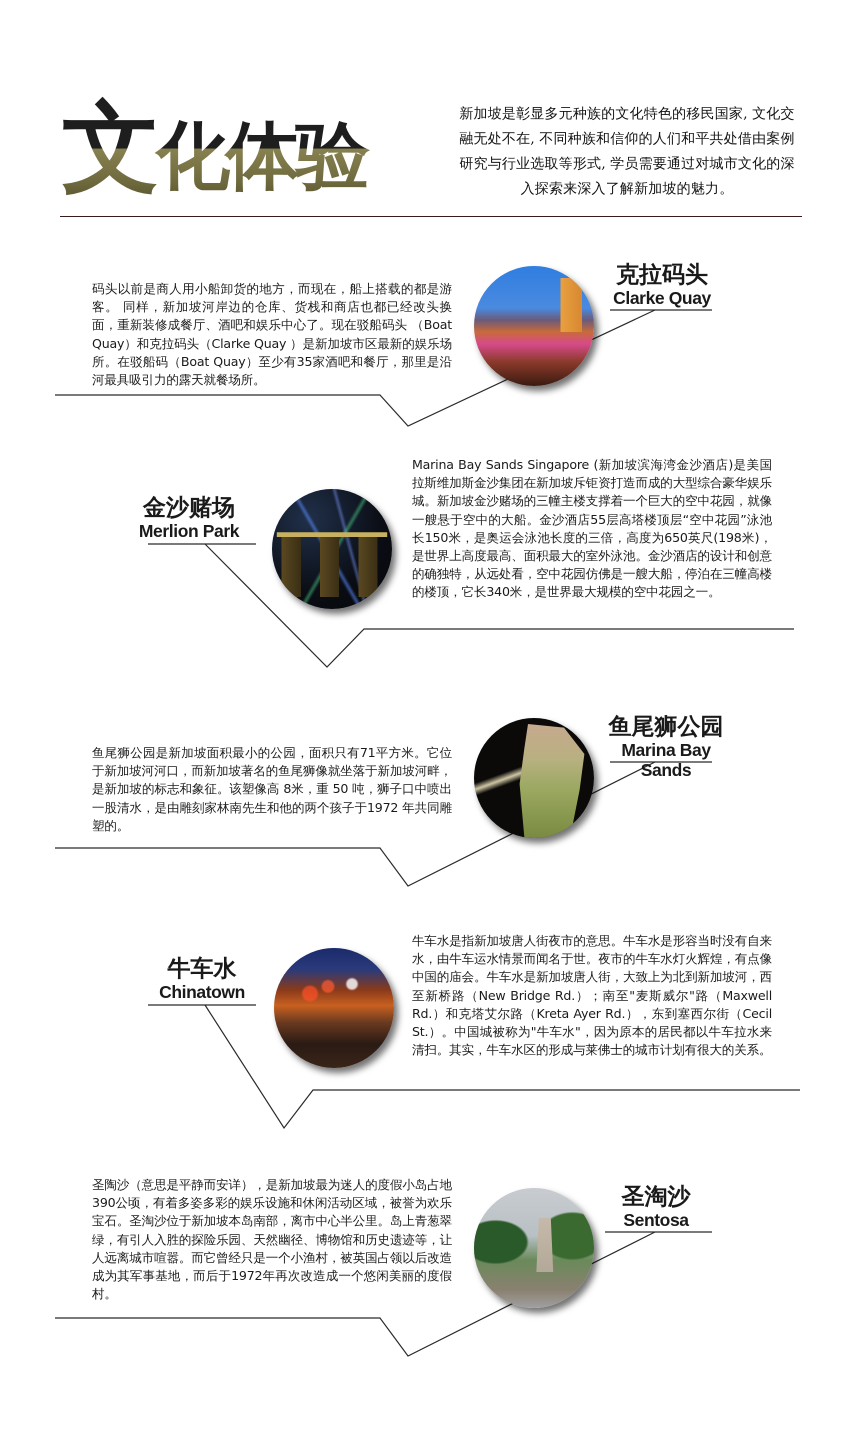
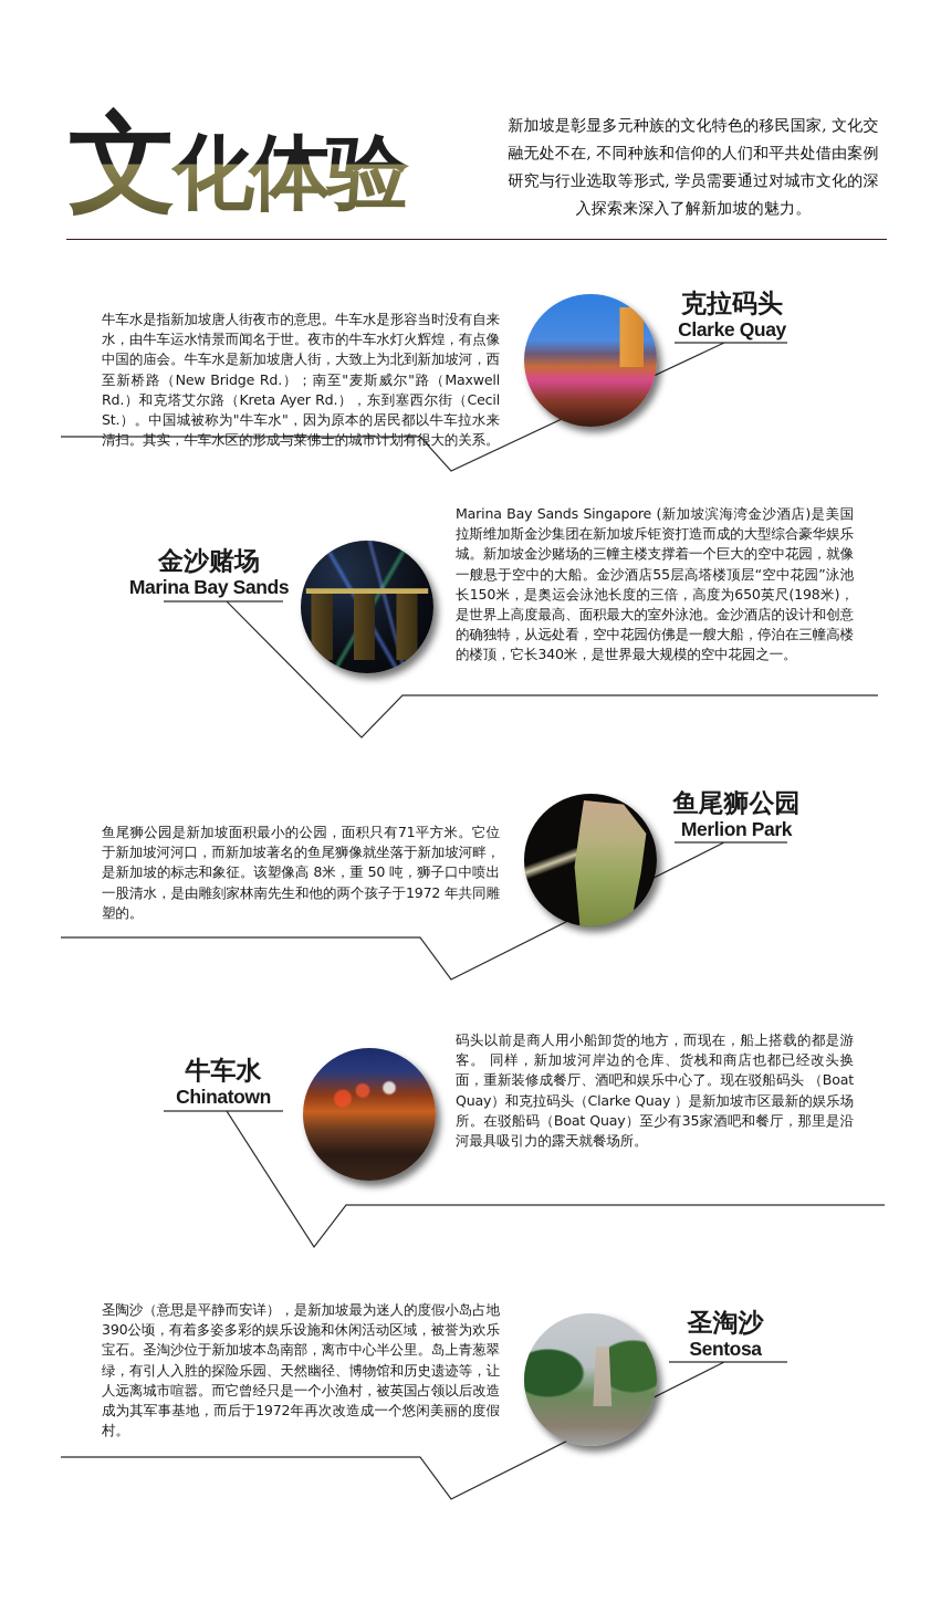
  文化体验
  新加坡是彰显多元种族的文化特色的移民国家, 文化交融无处不在, 不同种族和信仰的人们和平共处借由案例研究与行业选取等形式, 学员需要通过对城市文化的深入探索来深入了解新加坡的魅力。
- 码头以前是商人用小船卸货的地方，而现在，船上搭载的都是游客。 同样，新加坡河岸边的仓库、货栈和商店也都已经改头换面，重新装修成餐厅、酒吧和娱乐中心了。现在驳船码头 （Boat Quay）和克拉码头（Clarke Quay ）是新加坡市区最新的娱乐场所。在驳船码（Boat Quay）至少有35家酒吧和餐厅，那里是沿河最具吸引力的露天就餐场所。
+ 牛车水是指新加坡唐人街夜市的意思。牛车水是形容当时没有自来水，由牛车运水情景而闻名于世。夜市的牛车水灯火辉煌，有点像中国的庙会。牛车水是新加坡唐人街，大致上为北到新加坡河，西至新桥路（New Bridge Rd.）；南至"麦斯威尔"路（Maxwell Rd.）和克塔艾尔路（Kreta Ayer Rd.），东到塞西尔街（Cecil St.）。中国城被称为"牛车水"，因为原本的居民都以牛车拉水来清扫。其实，牛车水区的形成与莱佛士的城市计划有很大的关系。
  克拉码头
  Clarke Quay
  金沙赌场
- Merlion Park
+ Marina Bay Sands
  Marina Bay Sands Singapore (新加坡滨海湾金沙酒店)是美国拉斯维加斯金沙集团在新加坡斥钜资打造而成的大型综合豪华娱乐城。新加坡金沙赌场的三幢主楼支撑着一个巨大的空中花园，就像一艘悬于空中的大船。金沙酒店55层高塔楼顶层“空中花园”泳池长150米，是奥运会泳池长度的三倍，高度为650英尺(198米)，是世界上高度最高、面积最大的室外泳池。金沙酒店的设计和创意的确独特，从远处看，空中花园仿佛是一艘大船，停泊在三幢高楼的楼顶，它长340米，是世界最大规模的空中花园之一。
  鱼尾狮公园是新加坡面积最小的公园，面积只有71平方米。它位于新加坡河河口，而新加坡著名的鱼尾狮像就坐落于新加坡河畔，是新加坡的标志和象征。该塑像高 8米，重 50 吨，狮子口中喷出一股清水，是由雕刻家林南先生和他的两个孩子于1972 年共同雕塑的。
  鱼尾狮公园
- Marina Bay Sands
+ Merlion Park
  牛车水
  Chinatown
- 牛车水是指新加坡唐人街夜市的意思。牛车水是形容当时没有自来水，由牛车运水情景而闻名于世。夜市的牛车水灯火辉煌，有点像中国的庙会。牛车水是新加坡唐人街，大致上为北到新加坡河，西至新桥路（New Bridge Rd.）；南至"麦斯威尔"路（Maxwell Rd.）和克塔艾尔路（Kreta Ayer Rd.），东到塞西尔街（Cecil St.）。中国城被称为"牛车水"，因为原本的居民都以牛车拉水来清扫。其实，牛车水区的形成与莱佛士的城市计划有很大的关系。
+ 码头以前是商人用小船卸货的地方，而现在，船上搭载的都是游客。 同样，新加坡河岸边的仓库、货栈和商店也都已经改头换面，重新装修成餐厅、酒吧和娱乐中心了。现在驳船码头 （Boat Quay）和克拉码头（Clarke Quay ）是新加坡市区最新的娱乐场所。在驳船码（Boat Quay）至少有35家酒吧和餐厅，那里是沿河最具吸引力的露天就餐场所。
  圣陶沙（意思是平静而安详），是新加坡最为迷人的度假小岛占地390公顷，有着多姿多彩的娱乐设施和休闲活动区域，被誉为欢乐宝石。圣淘沙位于新加坡本岛南部，离市中心半公里。岛上青葱翠绿，有引人入胜的探险乐园、天然幽径、博物馆和历史遗迹等，让人远离城市喧嚣。而它曾经只是一个小渔村，被英国占领以后改造成为其军事基地，而后于1972年再次改造成一个悠闲美丽的度假村。
  圣淘沙
  Sentosa
